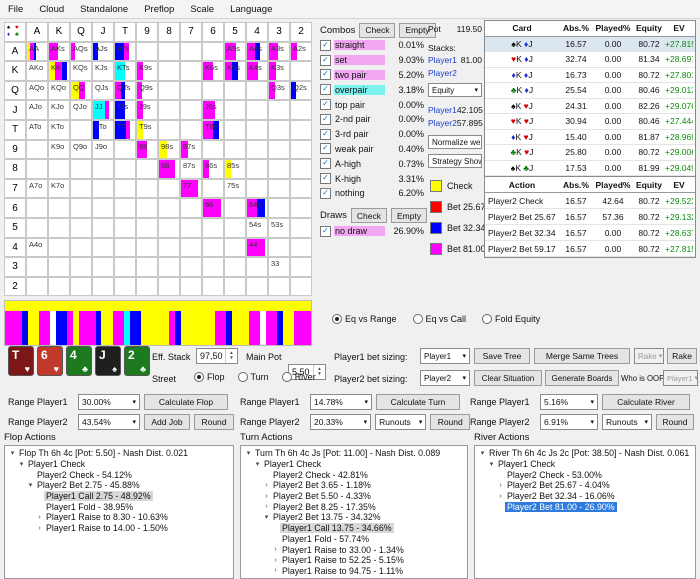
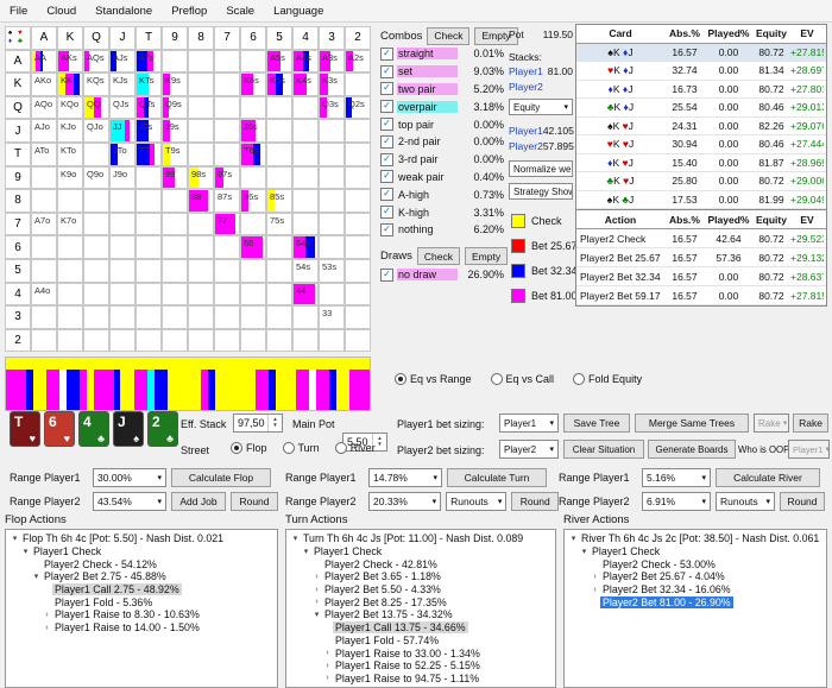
  File
  Cloud
  Standalone
  Preflop
  Scale
  Language
  A
  K
  Q
  J
  T
  9
  8
  7
  6
  5
  4
  3
  2
  A
  AA
  AKs
  AQs
  AJs
  ATs
  A5s
  A4s
  A3s
  A2s
  K
  AKo
  KK
  KQs
  KJs
  KTs
  K9s
  K6s
  K5s
  K4s
  K3s
  Q
  AQo
  KQo
  QQ
  QJs
  QTs
  Q9s
  Q3s
  Q2s
  J
  AJo
  KJo
  QJo
  JJ
  JTs
  J9s
  J6s
  T
  ATo
  KTo
  JTo
  TT
  T9s
  T6s
  9
  K9o
  Q9o
  J9o
  99
  98s
  97s
  8
  88
  87s
  86s
  85s
  7
  A7o
  K7o
  77
  75s
  6
  66
  64s
  5
  54s
  53s
  4
  A4o
  44
  3
  33
  2
  Combos
  Check
  Empty
  ✓
  straight
  0.01%
  ✓
  set
  9.03%
  ✓
  two pair
  5.20%
  ✓
  overpair
  3.18%
  ✓
  top pair
  0.00%
  ✓
  2-nd pair
  0.00%
  ✓
  3-rd pair
  0.00%
  ✓
  weak pair
  0.40%
  ✓
  A-high
  0.73%
  ✓
  K-high
  3.31%
  ✓
  nothing
  6.20%
  Draws
  Check
  Empty
  ✓
  no draw
  26.90%
  Pot
  119.50
  Stacks:
  Player1
  81.00
  Player2
  Equity
  Player1
  42.105
  Player2
  57.895
  Normalize we
  Strategy Sho
  Check
  Bet 25.6
  Bet 32.3
  Bet 81.0
  Card
  Abs.%
  Played%
  Equity
  EV
  ♠K ♦J
  16.57
  0.00
  80.72
  +27.81
  ♥K ♦J
  32.74
  0.00
  81.34
  +28.69
  ♦K ♦J
  16.73
  0.00
  80.72
  +27.80
  ♣K ♦J
  25.54
  0.00
  80.46
  +29.01
  ♠K ♥J
  24.31
  0.00
  82.26
  +29.07
  ♥K ♥J
  30.94
  0.00
  80.46
  +27.44
  ♦K ♥J
  15.40
  0.00
  81.87
  +28.96
  ♣K ♥J
  25.80
  0.00
  80.72
  +29.00
  ♠K ♣J
  17.53
  0.00
  81.99
  +29.04
  Action
  Abs.%
  Played%
  Equity
  EV
  Player2 Check
  16.57
  42.64
  80.72
  +29.52
  Player2 Bet 25.67
  16.57
  57.36
  80.72
  +29.13
  Player2 Bet 32.34
  16.57
  0.00
  80.72
  +28.63
  Player2 Bet 59.17
  16.57
  0.00
  80.72
  +27.81
  Eq vs Range
  Eq vs Call
  Fold Equity
  T
  ♥
  6
  ♥
  4
  ♣
  J
  ♠
  2
  ♣
  Eff. Stack
  97,50
  Main Pot
  5,50
  Player1 bet sizing:
  Player1
  Save Tree
  Merge Same Trees
  Rake
  Rake
  Street
  Flop
  Turn
  River
  Player2 bet sizing:
  Player2
  Clear Situation
  Generate Boards
  Who is OOP
  Player1
  Range Player1
  30.00%
  Calculate Flop
  Range Player1
  14.78%
  Calculate Turn
  Range Player1
  5.16%
  Calculate River
  Range Player2
  43.54%
  Add Job
  Round
  Range Player2
  20.33%
  Runouts
  Round
  Range Player2
  6.91%
  Runouts
  Round
  Flop Actions
  Flop Th 6h 4c [Pot: 5.50] - Nash Dist. 0.021
  Player1 Check
  Player2 Check - 54.12%
  Player2 Bet 2.75 - 45.88%
  Player1 Call 2.75 - 48.92%
- Player1 Fold - 38.95%
+ Player1 Fold - 5.36%
  Player1 Raise to 8.30 - 10.63%
  Player1 Raise to 14.00 - 1.50%
  Turn Actions
  Turn Th 6h 4c Js [Pot: 11.00] - Nash Dist. 0.089
  Player1 Check
  Player2 Check - 42.81%
  Player2 Bet 3.65 - 1.18%
  Player2 Bet 5.50 - 4.33%
  Player2 Bet 8.25 - 17.35%
  Player2 Bet 13.75 - 34.32%
  Player1 Call 13.75 - 34.66%
  Player1 Fold - 57.74%
  Player1 Raise to 33.00 - 1.34%
  Player1 Raise to 52.25 - 5.15%
  Player1 Raise to 94.75 - 1.11%
  River Actions
  River Th 6h 4c Js 2c [Pot: 38.50] - Nash Dist. 0.061
  Player1 Check
  Player2 Check - 53.00%
  Player2 Bet 25.67 - 4.04%
  Player2 Bet 32.34 - 16.06%
  Player2 Bet 81.00 - 26.90%
